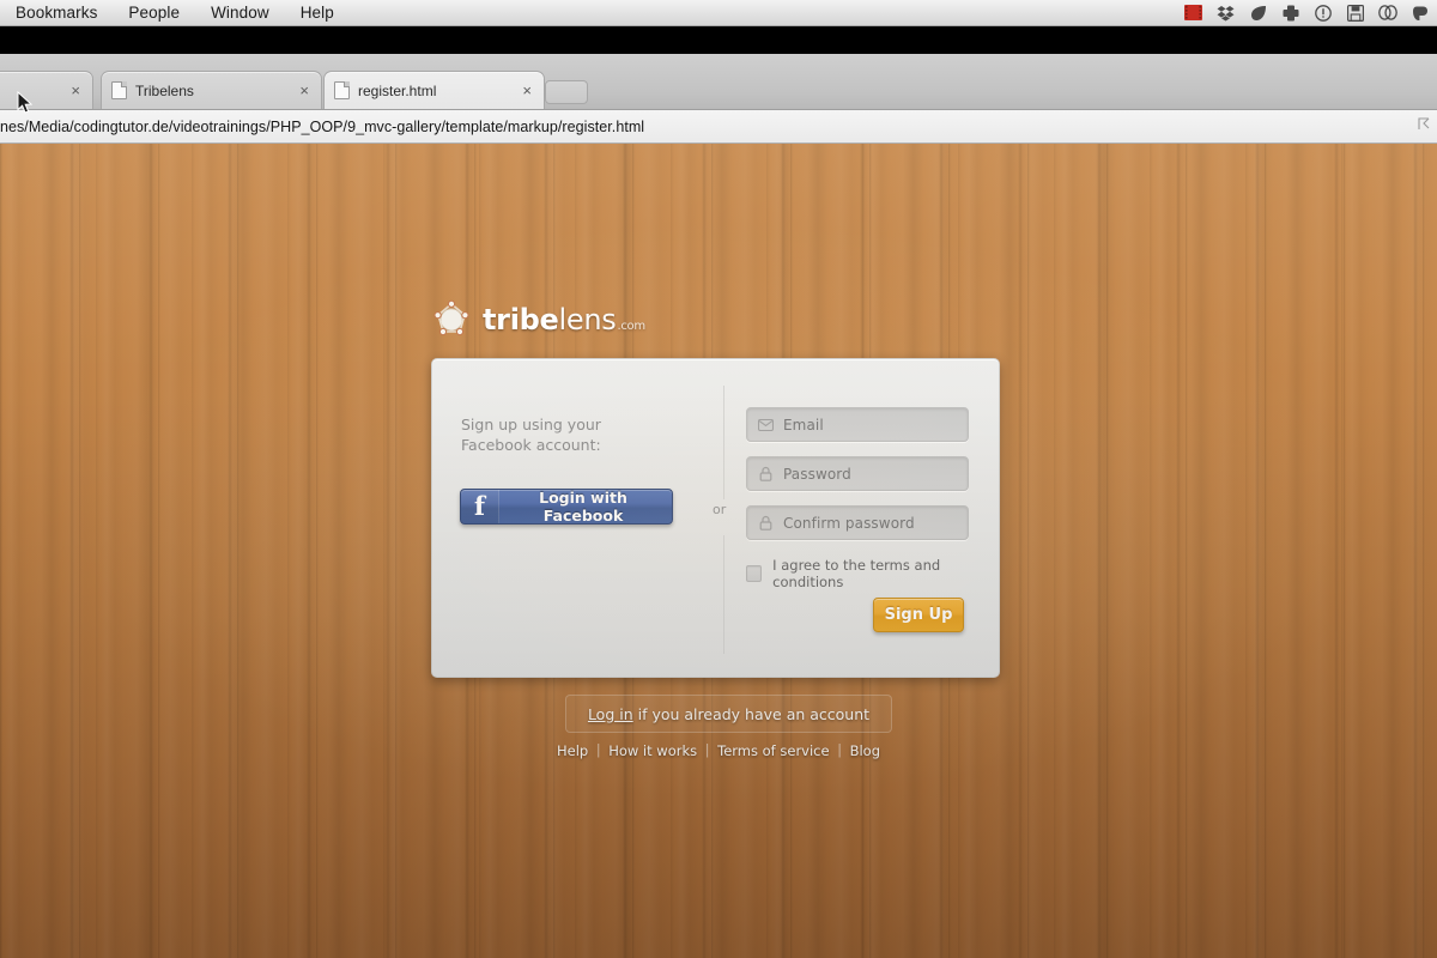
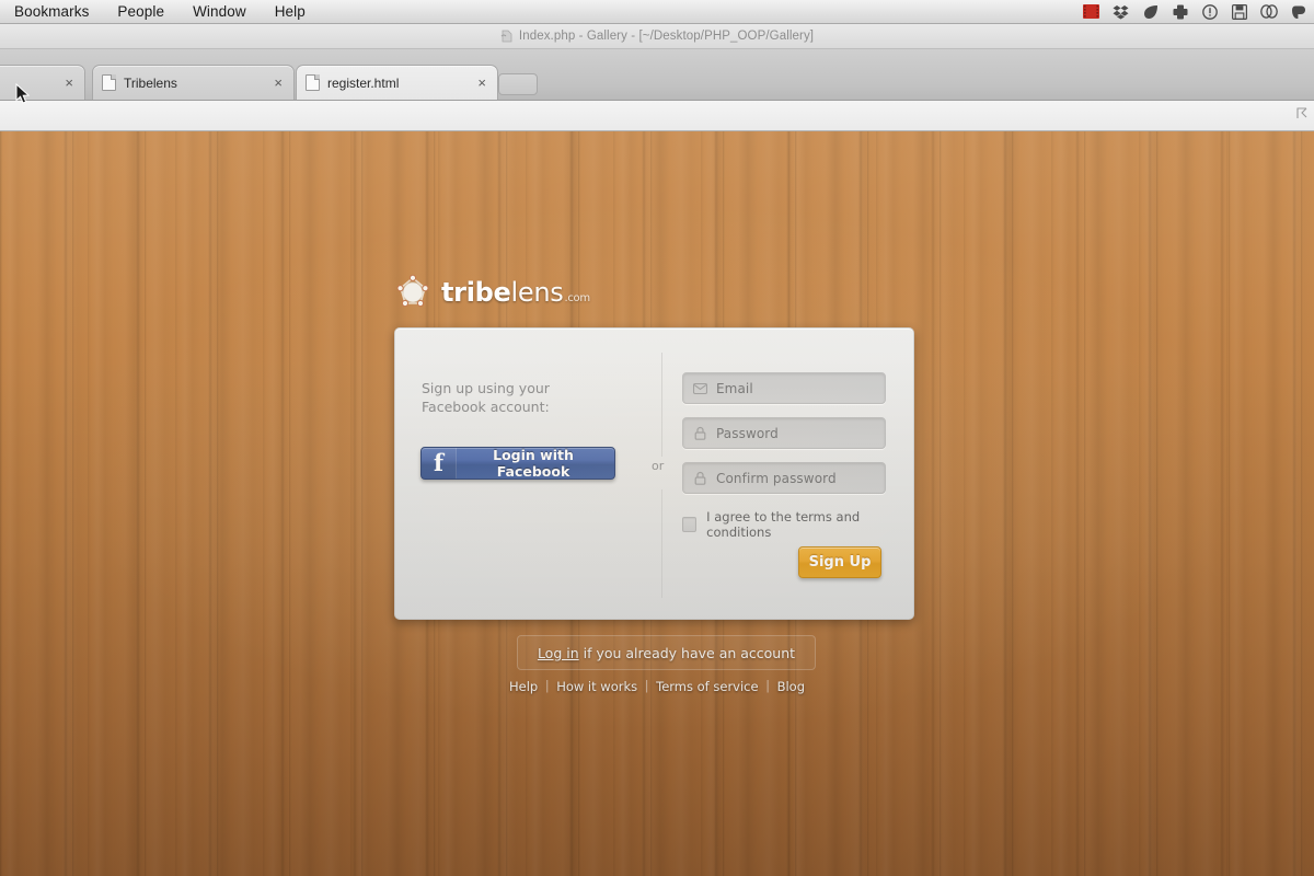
  Bookmarks
  People
  Window
  Help
+ Index.php - Gallery - [~/Desktop/PHP_OOP/Gallery]
  ×
  Tribelens
  ×
  register.html
  ×
- nes/Media/codingtutor.de/videotrainings/PHP_OOP/9_mvc-gallery/template/markup/register.html
